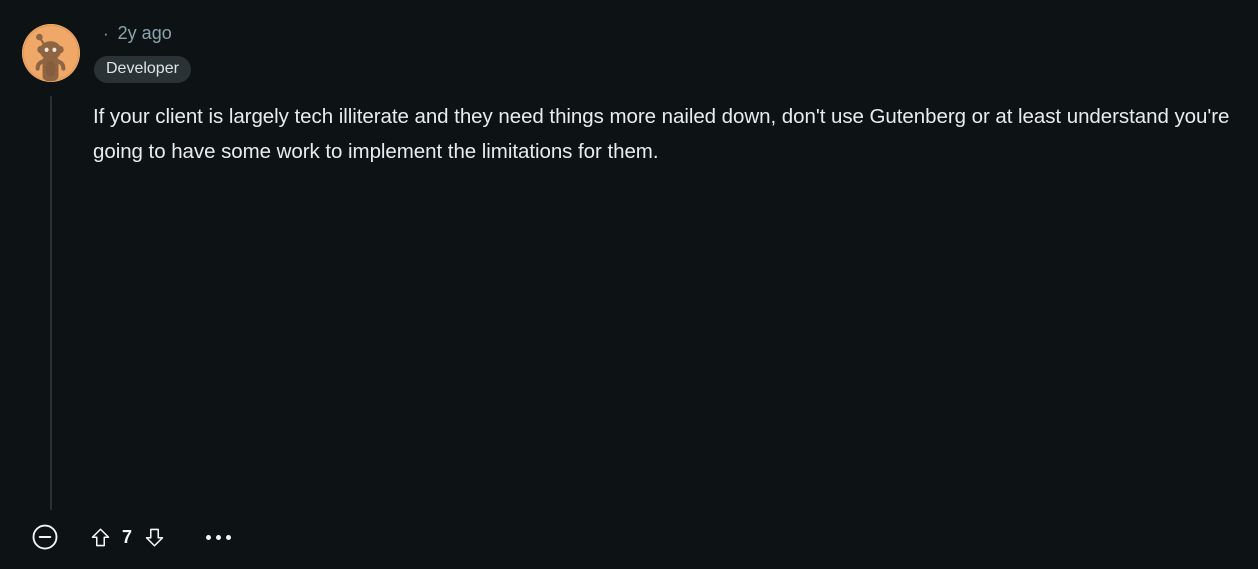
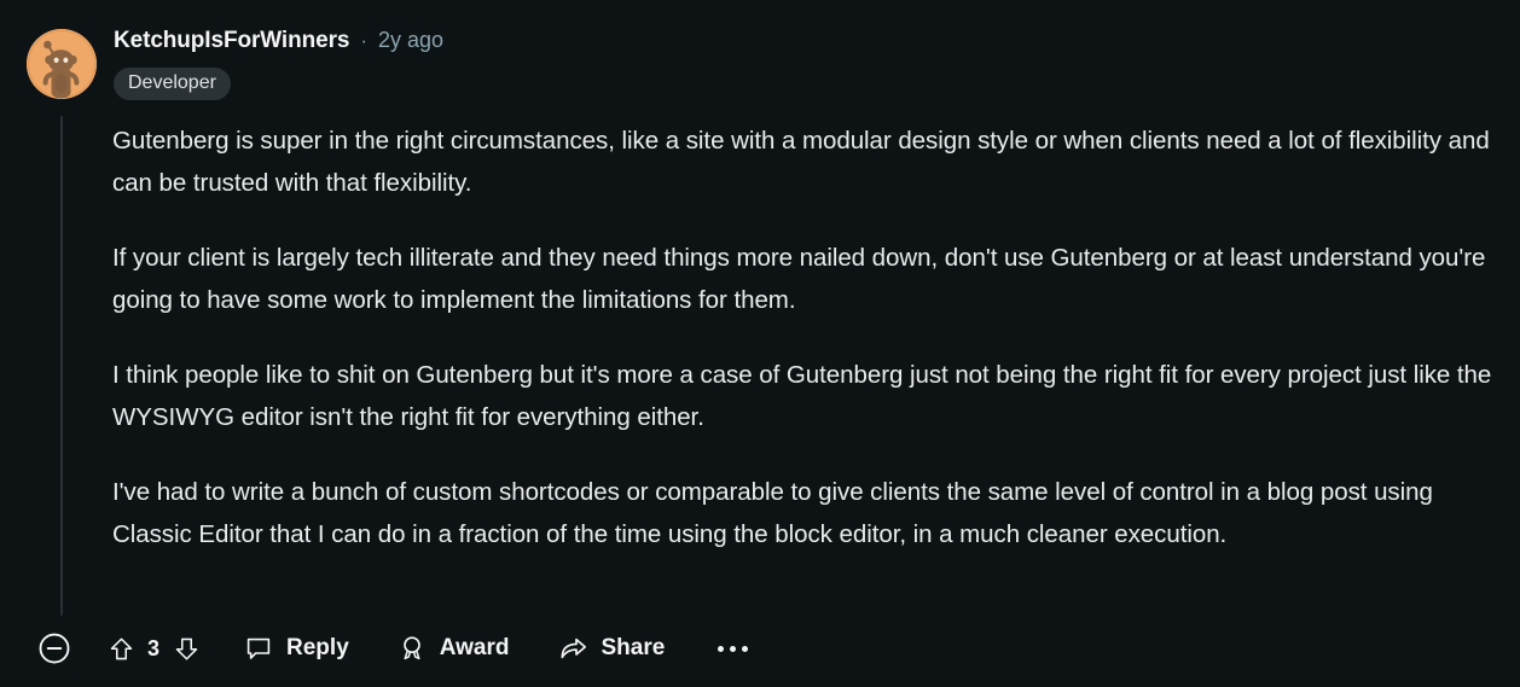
+ KetchupIsForWinners
  ·
  2y ago
  Developer
+ Gutenberg is super in the right circumstances, like a site with a modular design style or when clients need a lot of flexibility and can be trusted with that flexibility.
  If your client is largely tech illiterate and they need things more nailed down, don't use Gutenberg or at least understand you're going to have some work to implement the limitations for them.
+ I think people like to shit on Gutenberg but it's more a case of Gutenberg just not being the right fit for every project just like the WYSIWYG editor isn't the right fit for everything either.
+ I've had to write a bunch of custom shortcodes or comparable to give clients the same level of control in a blog post using Classic Editor that I can do in a fraction of the time using the block editor, in a much cleaner execution.
- 7
+ 3
+ Reply
+ Award
+ Share
